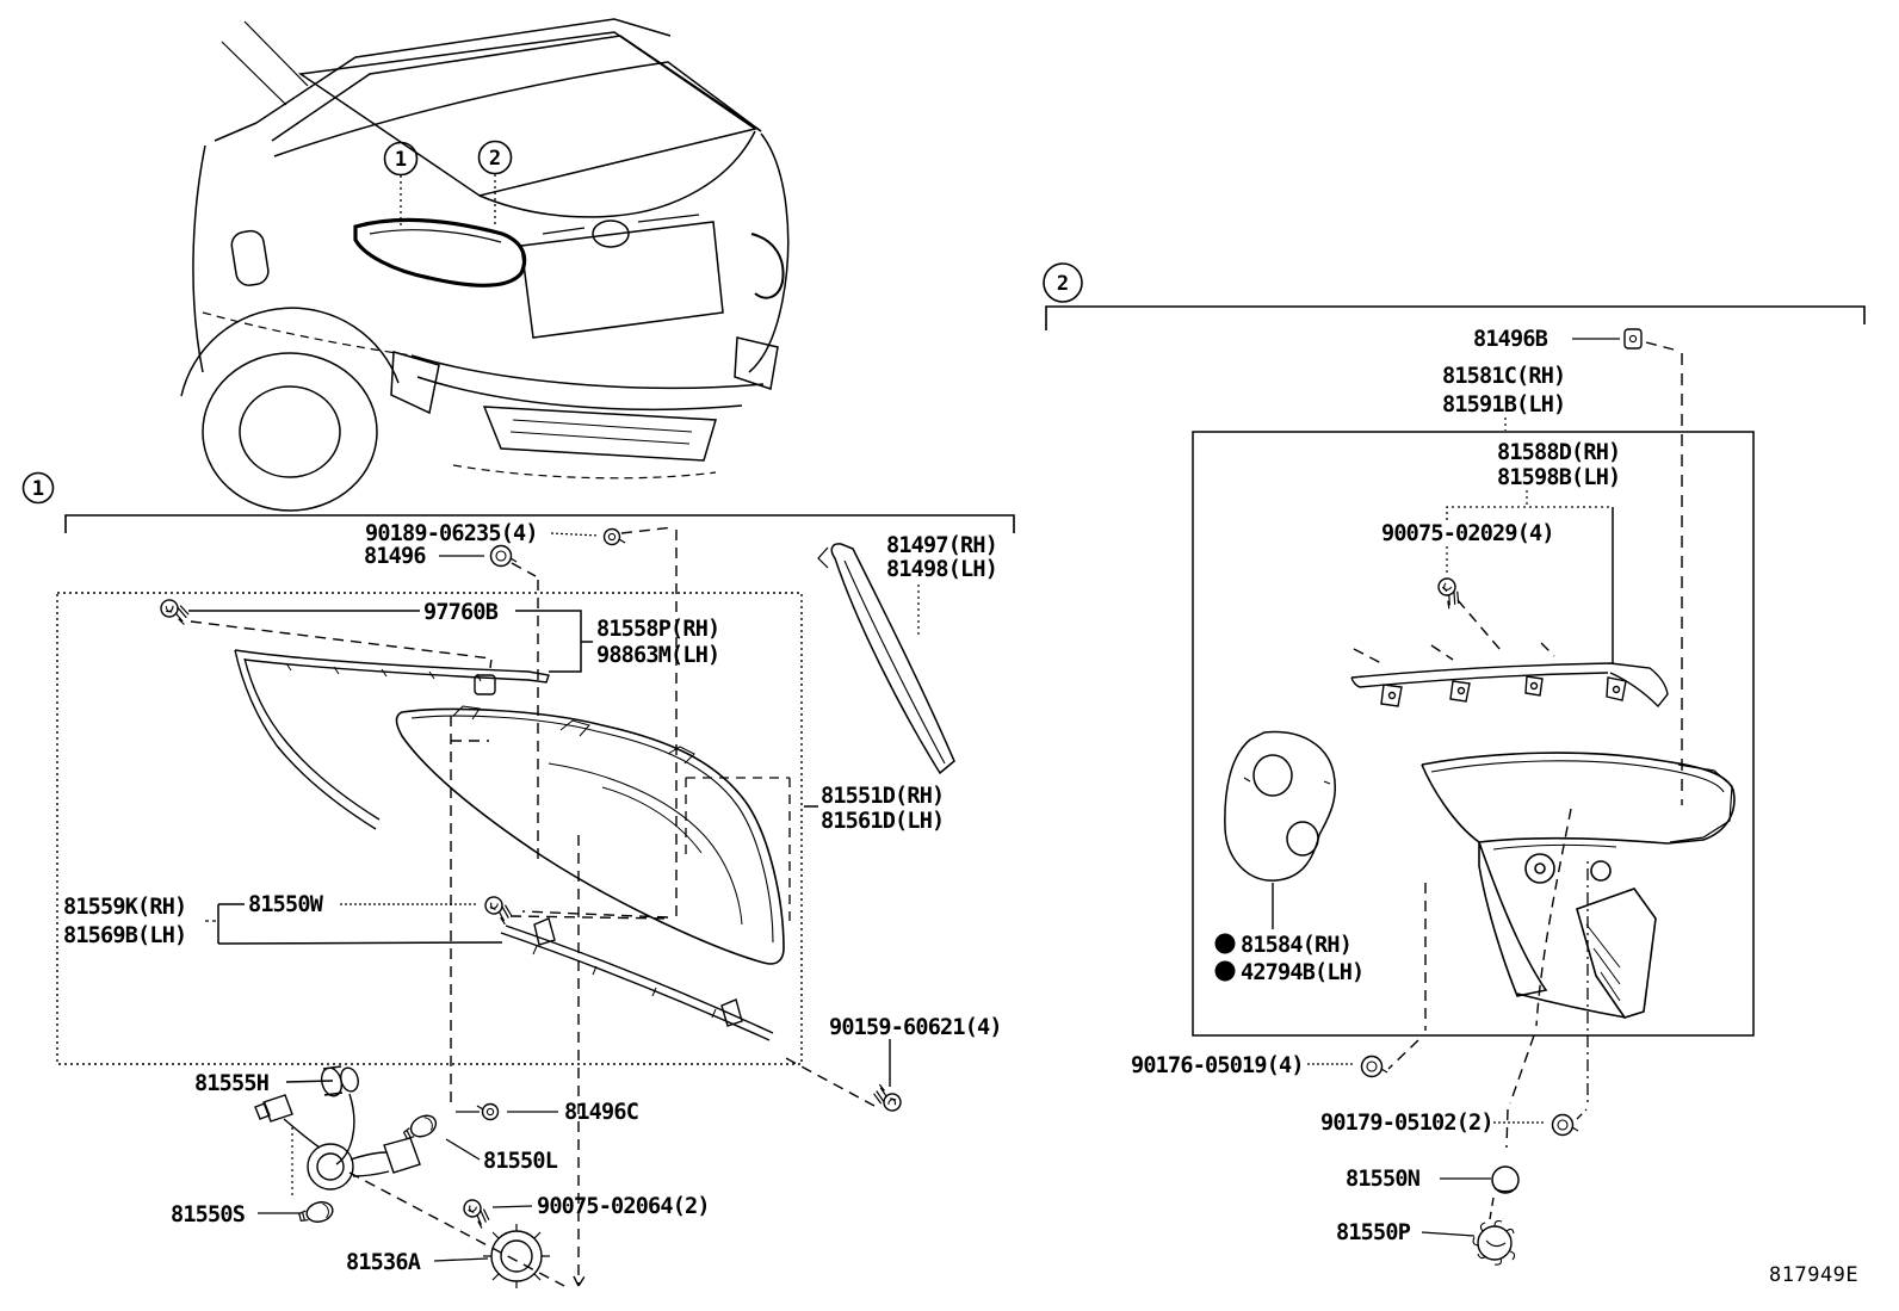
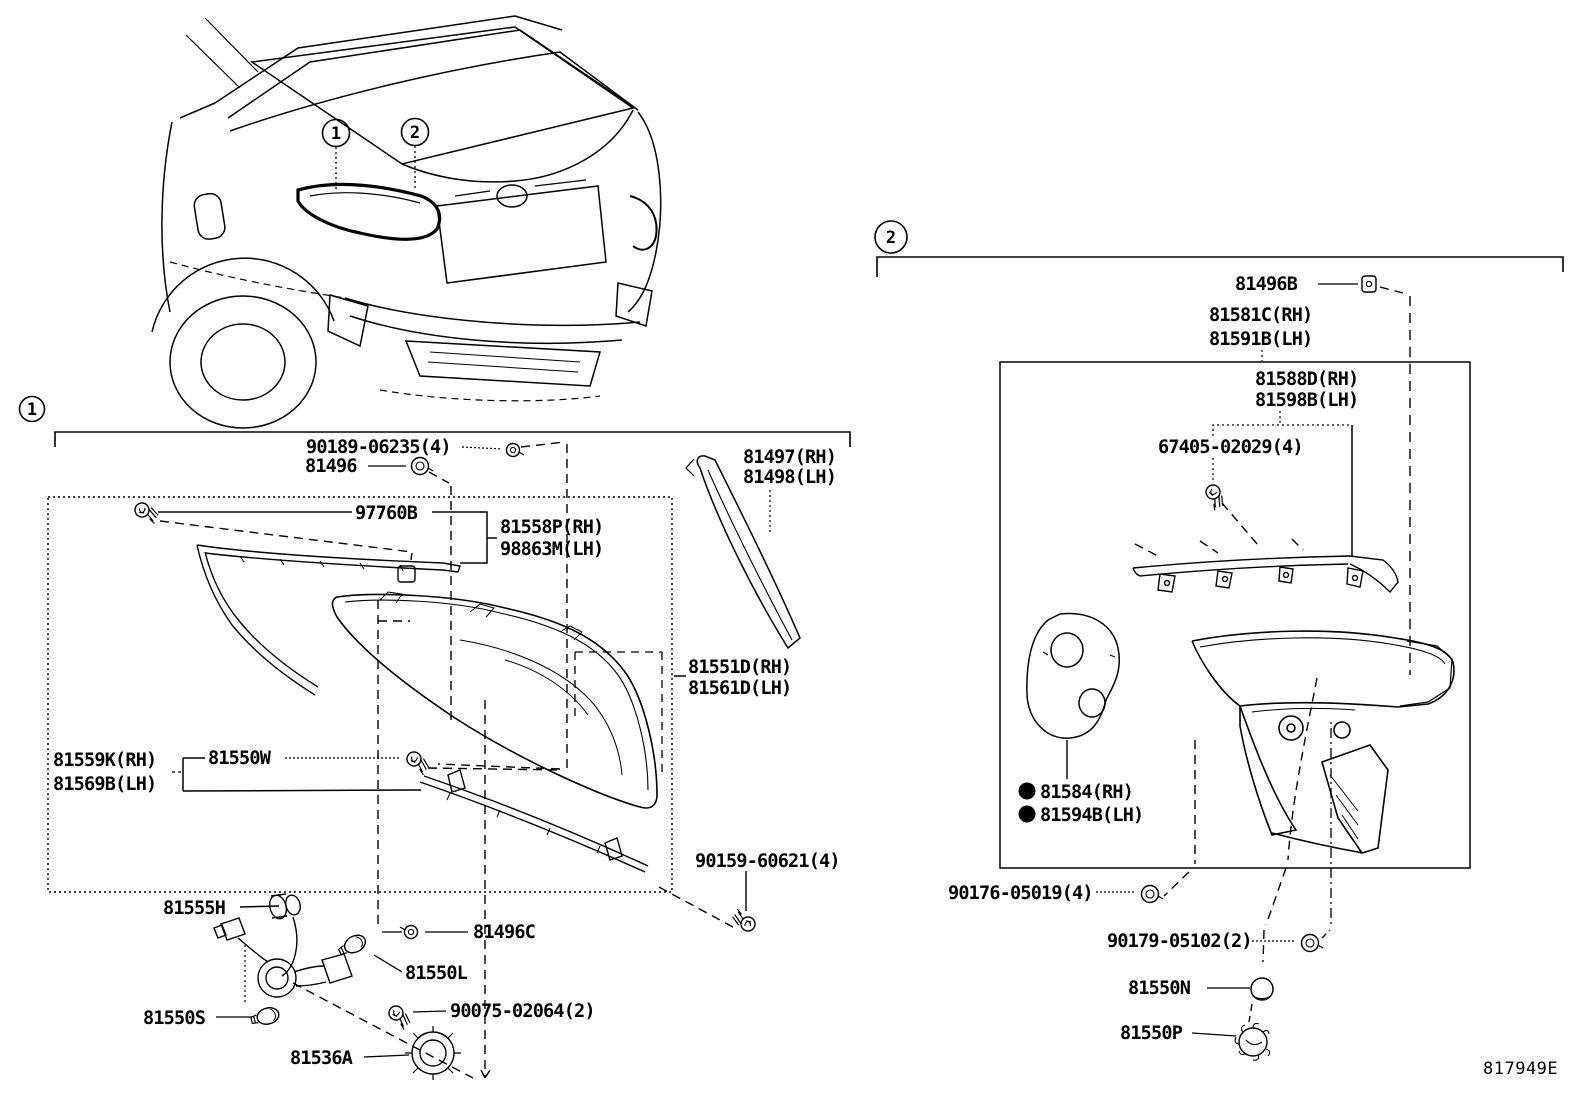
  1
  2
  1
  2
  90189-06235(4)
  81496
  97760B
  81558P(RH)
  98863M(LH)
  81497(RH)
  81498(LH)
  81551D(RH)
  81561D(LH)
  81559K(RH)
  81569B(LH)
  81550W
  81555H
  81496C
  81550L
  81550S
  90075-02064(2)
  81536A
  90159-60621(4)
  81496B
  81581C(RH)
  81591B(LH)
  81588D(RH)
  81598B(LH)
- 90075-02029(4)
+ 67405-02029(4)
  81584(RH)
- 42794B(LH)
+ 81594B(LH)
  90176-05019(4)
  90179-05102(2)
  81550N
  81550P
  817949E
